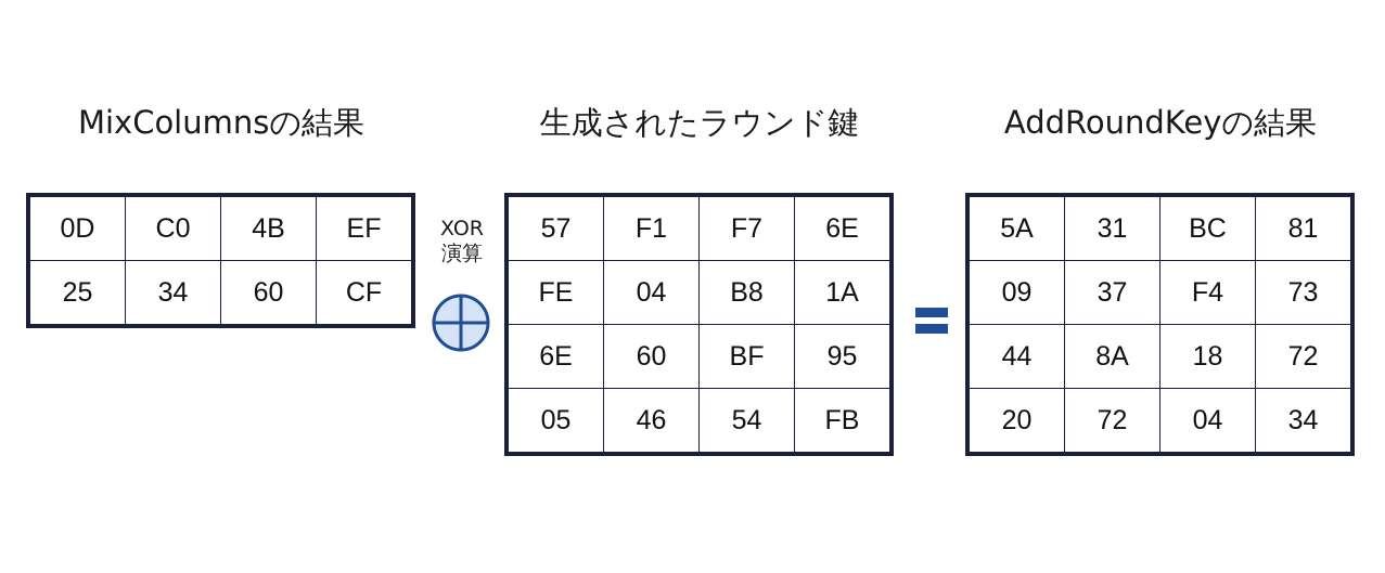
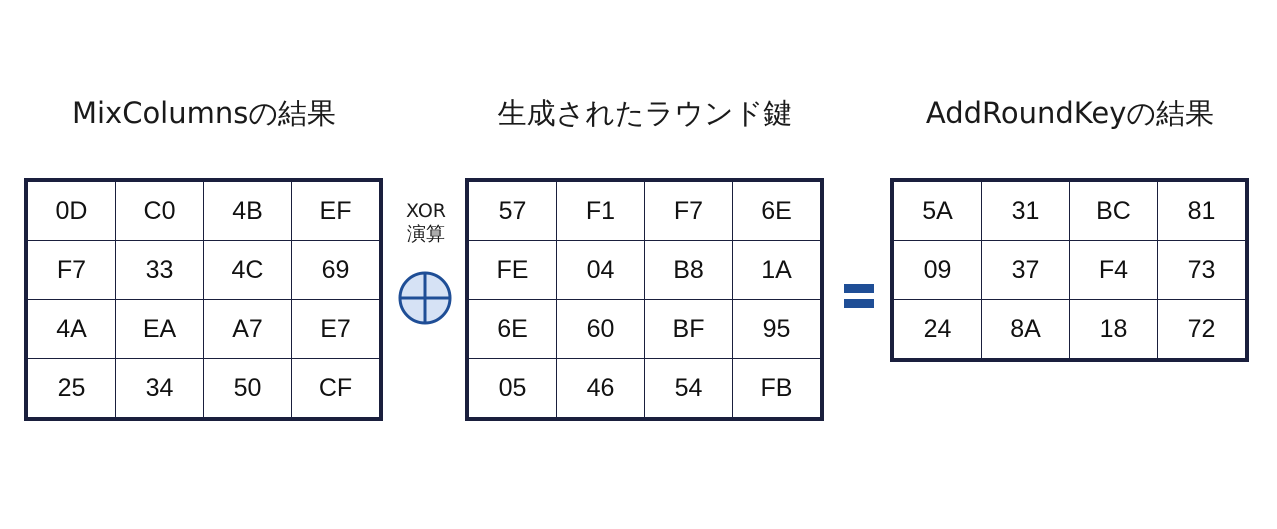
  MixColumnsの結果
  生成されたラウンド鍵
  AddRoundKeyの結果
  0D	C0	4B	EF
+ F7	33	4C	69
+ 4A	EA	A7	E7
- 25	34	60	CF
+ 25	34	50	CF
  XOR
  演算
  57	F1	F7	6E
  FE	04	B8	1A
  6E	60	BF	95
  05	46	54	FB
  5A	31	BC	81
  09	37	F4	73
- 44	8A	18	72
+ 24	8A	18	72
- 20	72	04	34
